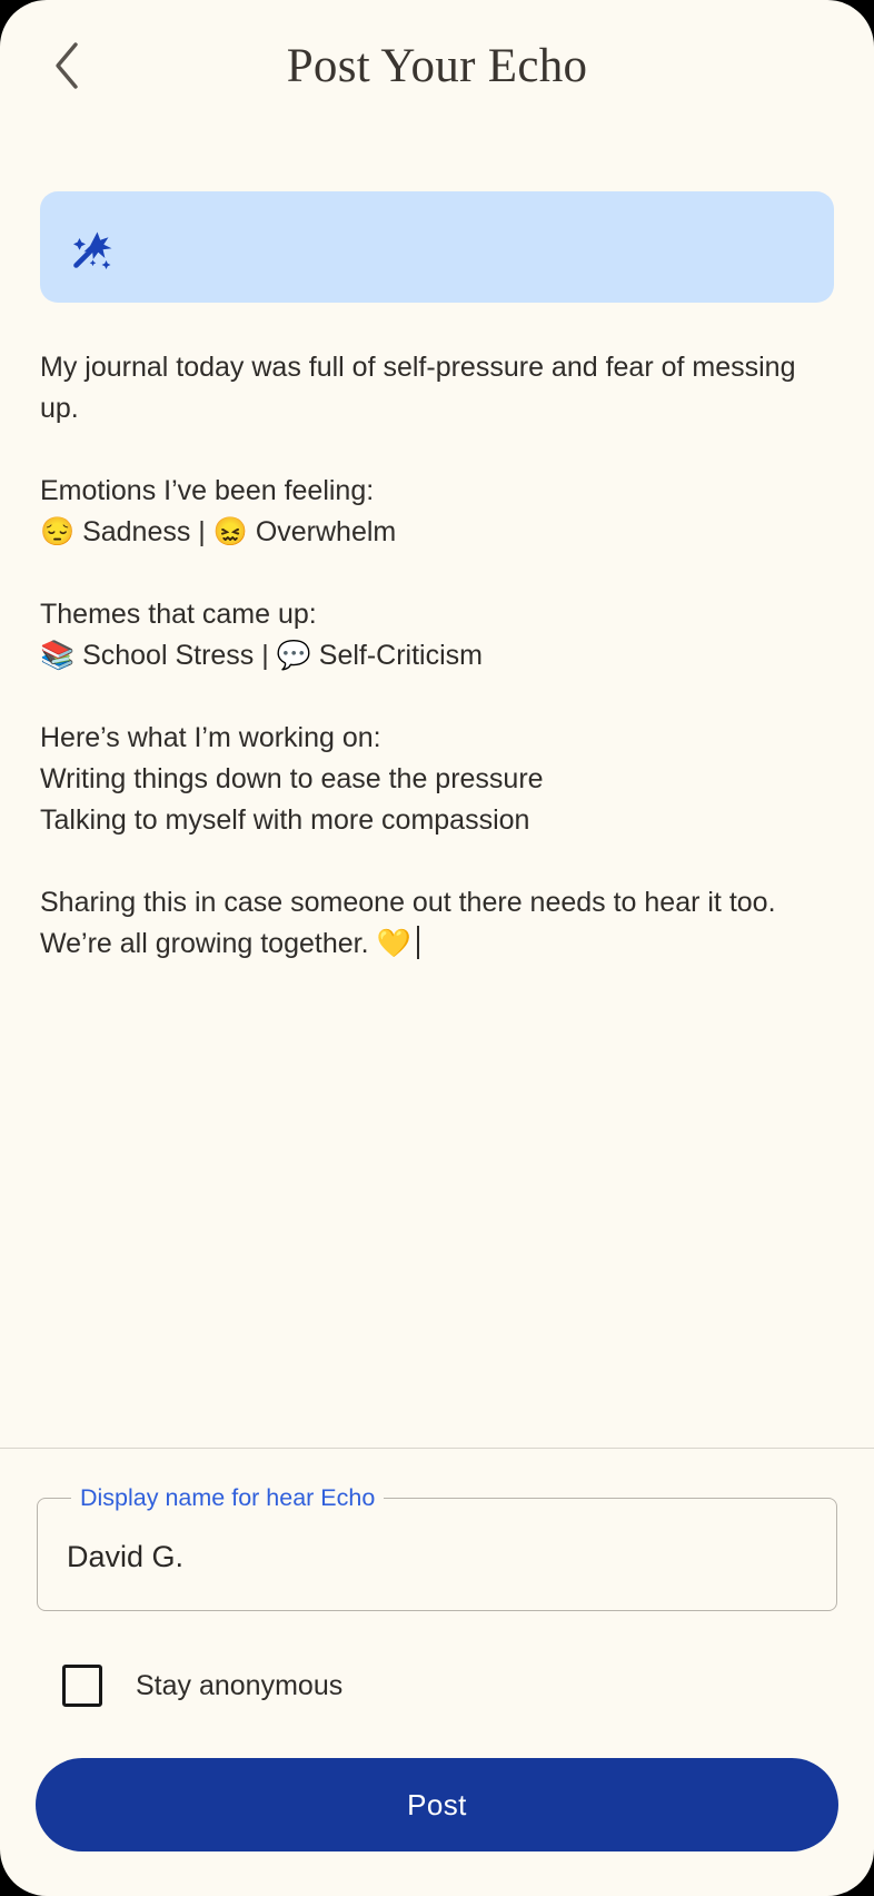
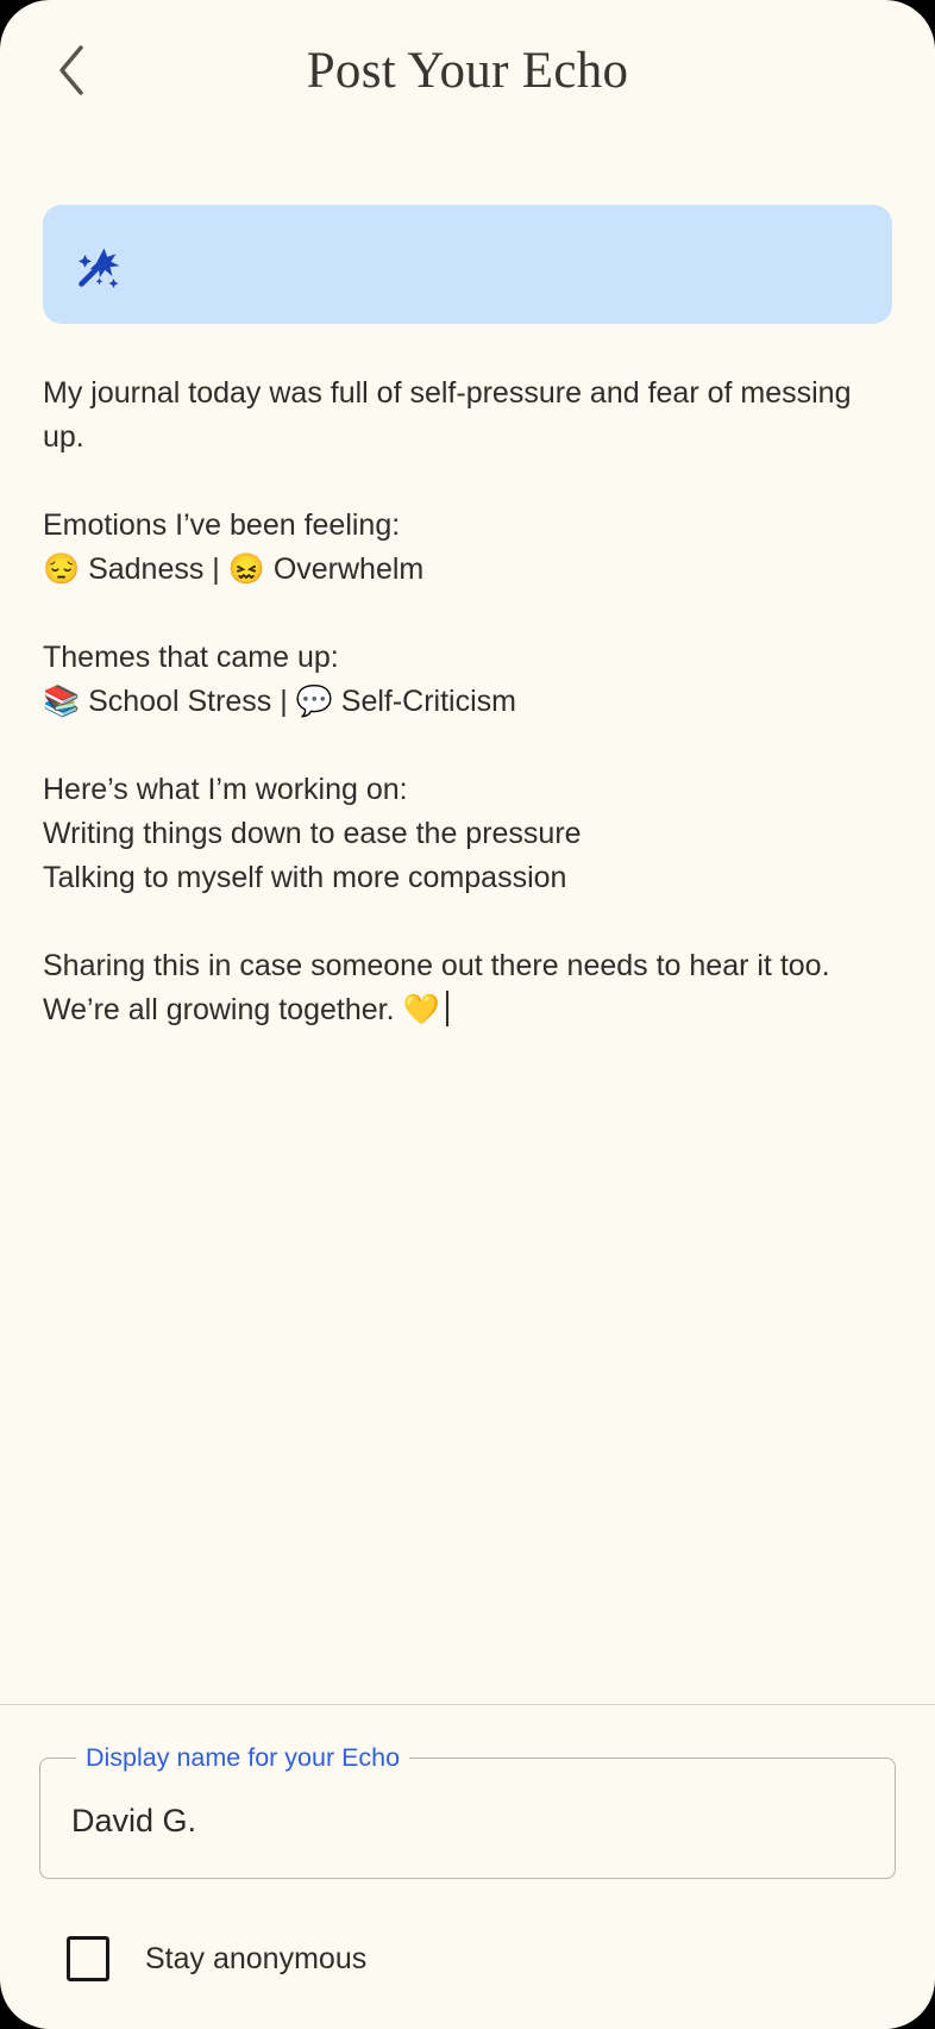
  Post Your Echo
  My journal today was full of self-pressure and fear of messing up.
  Emotions I’ve been feeling:
  😔 Sadness | 😖 Overwhelm
  Themes that came up:
  📚 School Stress | 💬 Self-Criticism
  Here’s what I’m working on:
  Writing things down to ease the pressure
  Talking to myself with more compassion
  Sharing this in case someone out there needs to hear it too. We’re all growing together. 💛
- Display name for hear Echo
+ Display name for your Echo
  David G.
  Stay anonymous
- Post
